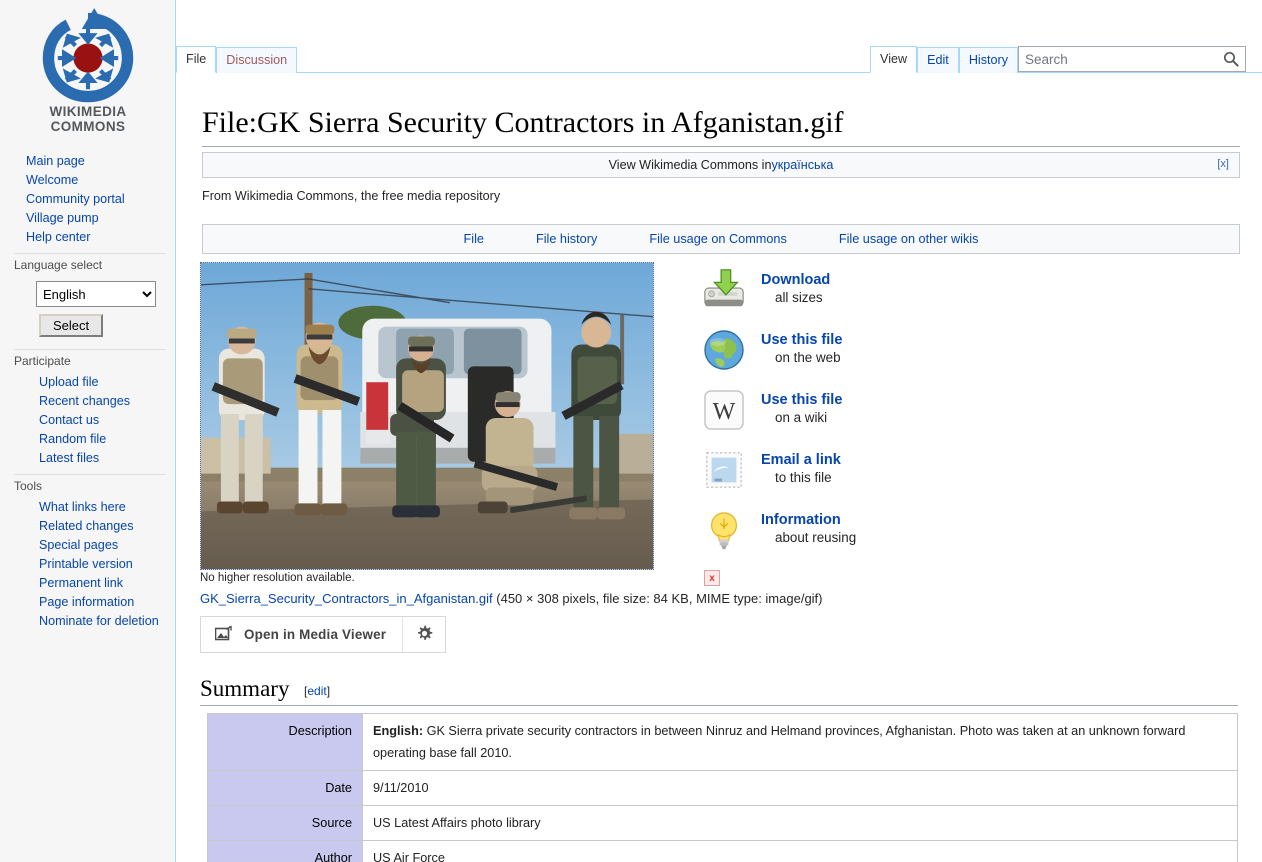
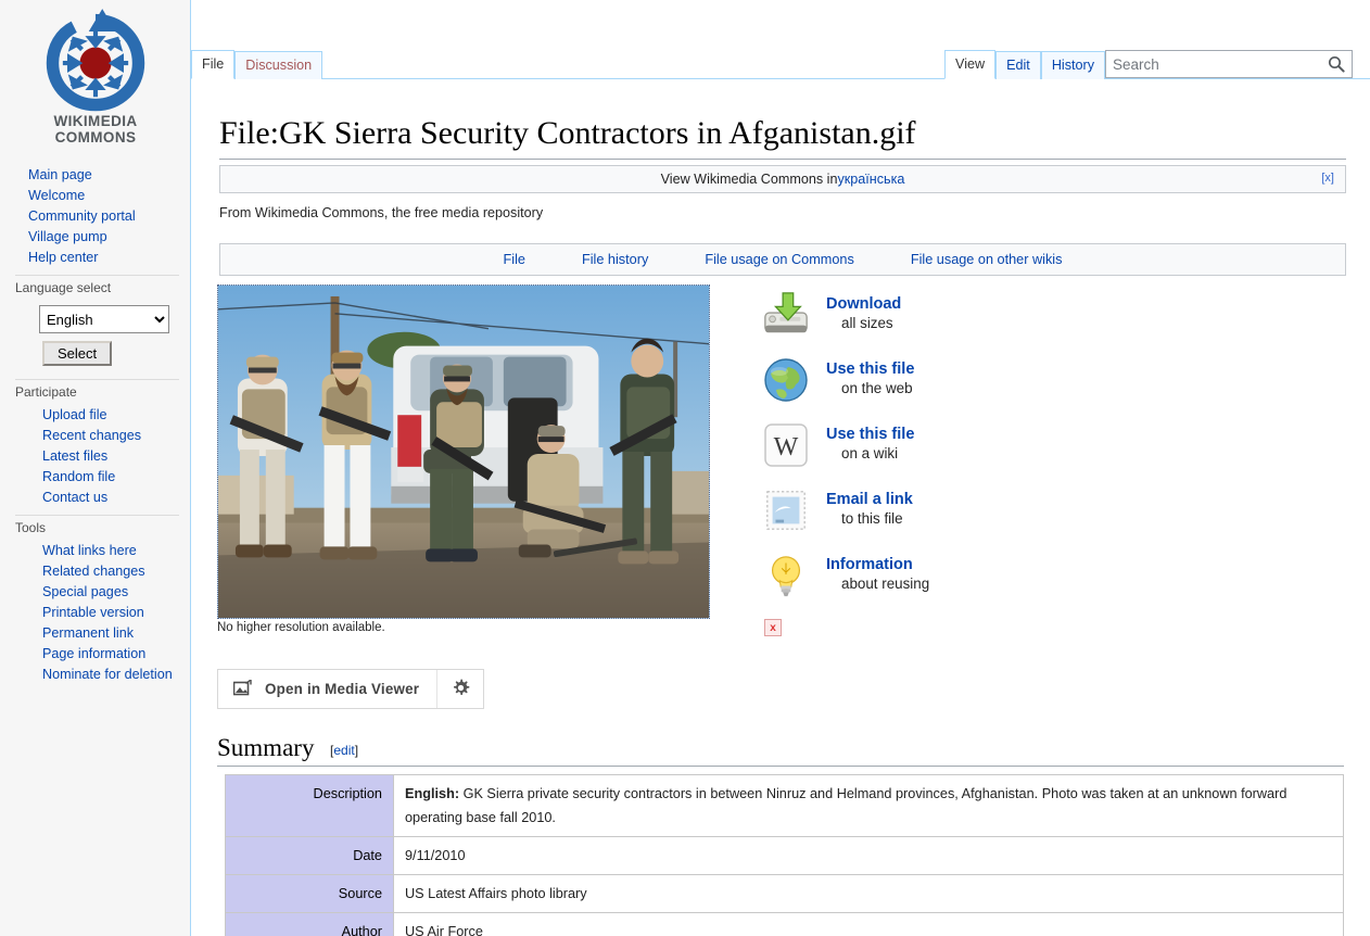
  WIKIMEDIA
  COMMONS
  Main page
  Welcome
  Community portal
  Village pump
  Help center
  Language select
  English
  Select
  Participate
  Upload file
  Recent changes
- Contact us
+ Latest files
  Random file
- Latest files
+ Contact us
  Tools
  What links here
  Related changes
  Special pages
  Printable version
  Permanent link
  Page information
  Nominate for deletion
  File
  Discussion
  View
  Edit
  History
  Search
  File:GK Sierra Security Contractors in Afganistan.gif
  View Wikimedia Commons in
  українська
  [x]
  From Wikimedia Commons, the free media repository
  File
  File history
  File usage on Commons
  File usage on other wikis
  No higher resolution available.
  x
- GK_Sierra_Security_Contractors_in_Afganistan.gif (450 × 308 pixels, file size: 84 KB, MIME type: image/gif)
  Open in Media Viewer
  Download
  all sizes
  Use this file
  on the web
  W
  Use this file
  on a wiki
  Email a link
  to this file
  Information
  about reusing
  Summary
  [edit]
  Description	English: GK Sierra private security contractors in between Ninruz and Helmand provinces, Afghanistan. Photo was taken at an unknown forward operating base fall 2010.
  Date	9/11/2010
  Source	US Latest Affairs photo library
  Author	US Air Force
